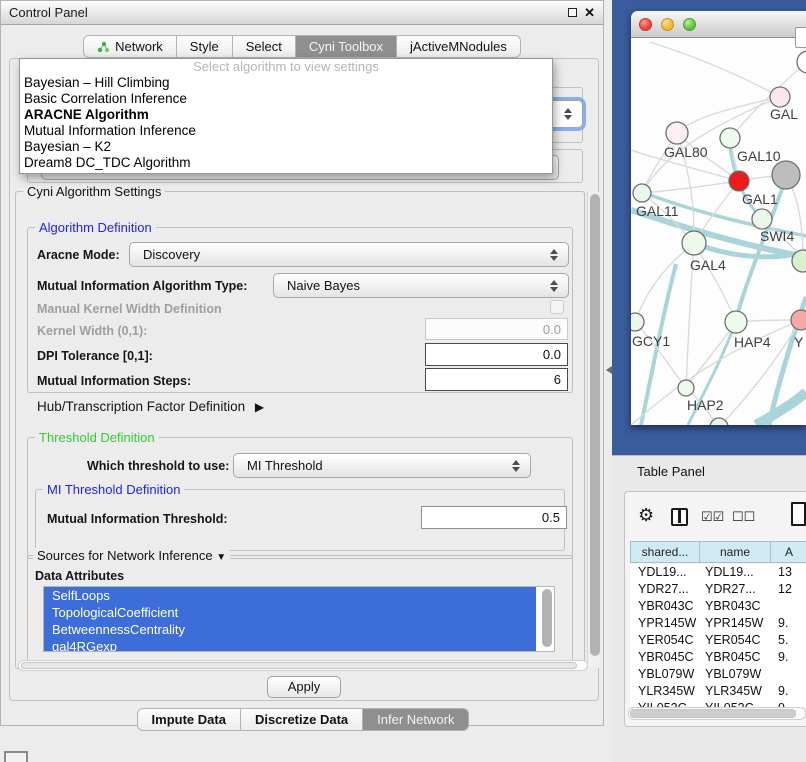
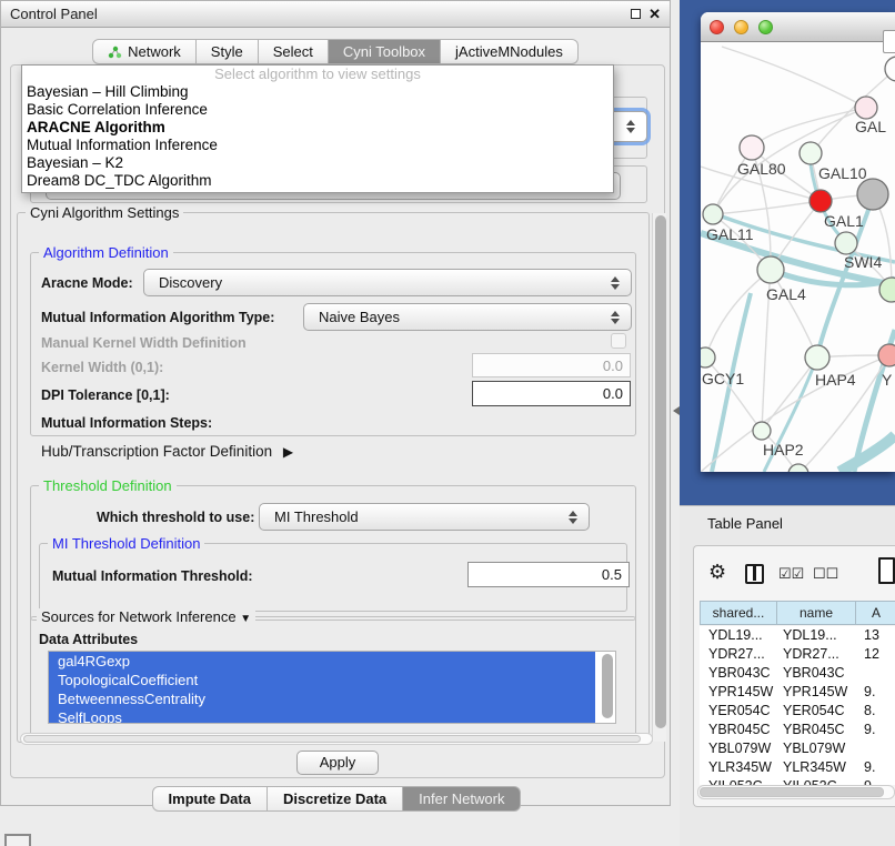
  GAL
  GAL80
  GAL10
  GAL1
  GAL11
  GAL4
  SWI4
  GCY1
  HAP4
  Y
  HAP2
  Control Panel
  ✕
  Network
  Style
  Select
  Cyni Toolbox
  jActiveMNodules
  Select algorithm to view settings
  Bayesian – Hill Climbing
  Basic Correlation Inference
  ARACNE Algorithm
  Mutual Information Inference
  Bayesian – K2
  Dream8 DC_TDC Algorithm
  Cyni Algorithm Settings
  Algorithm Definition
  Aracne Mode:
  Discovery
  Mutual Information Algorithm Type:
  Naive Bayes
  Manual Kernel Width Definition
  Kernel Width (0,1):
  0.0
  DPI Tolerance [0,1]:
  0.0
  Mutual Information Steps:
- 6
  Hub/Transcription Factor Definition ▶
  Threshold Definition
  Which threshold to use:
  MI Threshold
  MI Threshold Definition
  Mutual Information Threshold:
  0.5
  Sources for Network Inference ▼
  Data Attributes
- SelfLoops
+ gal4RGexp
  TopologicalCoefficient
  BetweennessCentrality
- gal4RGexp
+ SelfLoops
  Apply
  Impute Data
  Discretize Data
  Infer Network
  Table Panel
  ⚙
  ☑☑
  ☐☐
  shared...
  name
  A
  YDL19...
  YDL19...
  13
  YDR27...
  YDR27...
  12
  YBR043C
  YBR043C
  YPR145W
  YPR145W
  9.
  YER054C
  YER054C
- 5.
+ 8.
  YBR045C
  YBR045C
  9.
  YBL079W
  YBL079W
  YLR345W
  YLR345W
  9.
